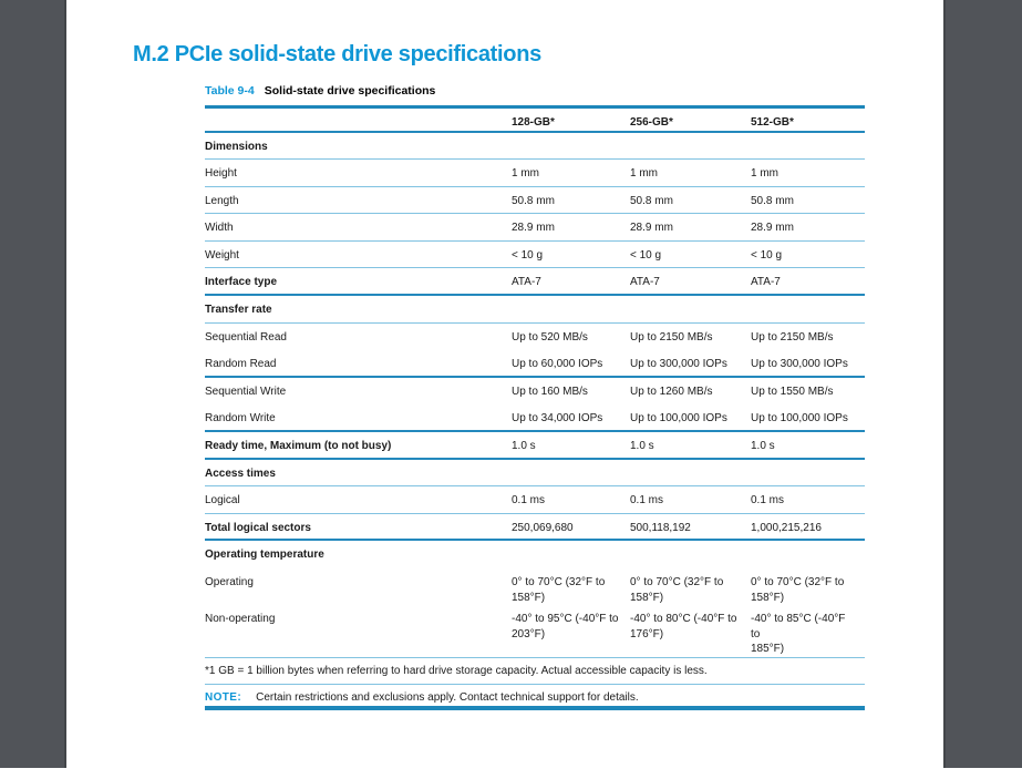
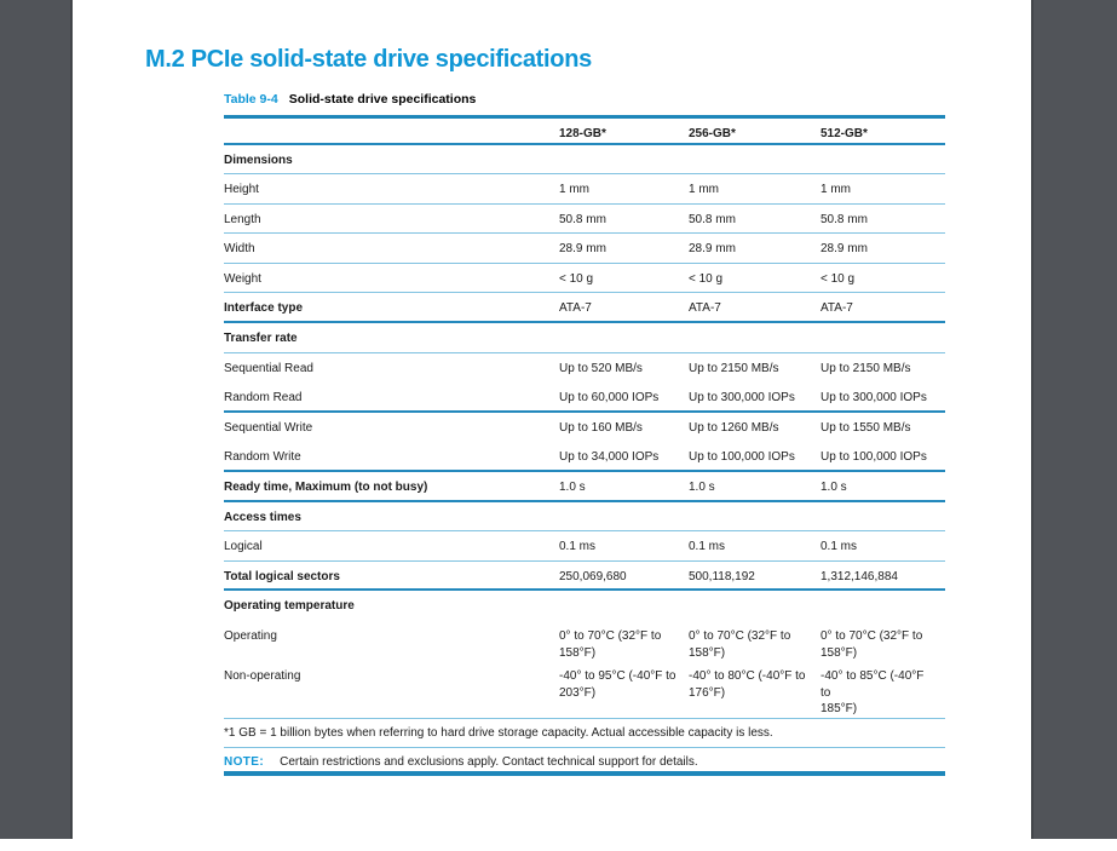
  M.2 PCIe solid-state drive specifications
  Table 9-4 Solid-state drive specifications
  128-GB*
  256-GB*
  512-GB*
  Dimensions
  Height
  1 mm
  1 mm
  1 mm
  Length
  50.8 mm
  50.8 mm
  50.8 mm
  Width
  28.9 mm
  28.9 mm
  28.9 mm
  Weight
  < 10 g
  < 10 g
  < 10 g
  Interface type
  ATA-7
  ATA-7
  ATA-7
  Transfer rate
  Sequential Read
  Up to 520 MB/s
  Up to 2150 MB/s
  Up to 2150 MB/s
  Random Read
  Up to 60,000 IOPs
  Up to 300,000 IOPs
  Up to 300,000 IOPs
  Sequential Write
  Up to 160 MB/s
  Up to 1260 MB/s
  Up to 1550 MB/s
  Random Write
  Up to 34,000 IOPs
  Up to 100,000 IOPs
  Up to 100,000 IOPs
  Ready time, Maximum (to not busy)
  1.0 s
  1.0 s
  1.0 s
  Access times
  Logical
  0.1 ms
  0.1 ms
  0.1 ms
  Total logical sectors
  250,069,680
  500,118,192
- 1,000,215,216
+ 1,312,146,884
  Operating temperature
  Operating
  0° to 70°C (32°F to
  158°F)
  0° to 70°C (32°F to
  158°F)
  0° to 70°C (32°F to
  158°F)
  Non-operating
  -40° to 95°C (-40°F to
  203°F)
  -40° to 80°C (-40°F to
  176°F)
  -40° to 85°C (-40°F to
  185°F)
  *1 GB = 1 billion bytes when referring to hard drive storage capacity. Actual accessible capacity is less.
  NOTE: Certain restrictions and exclusions apply. Contact technical support for details.
